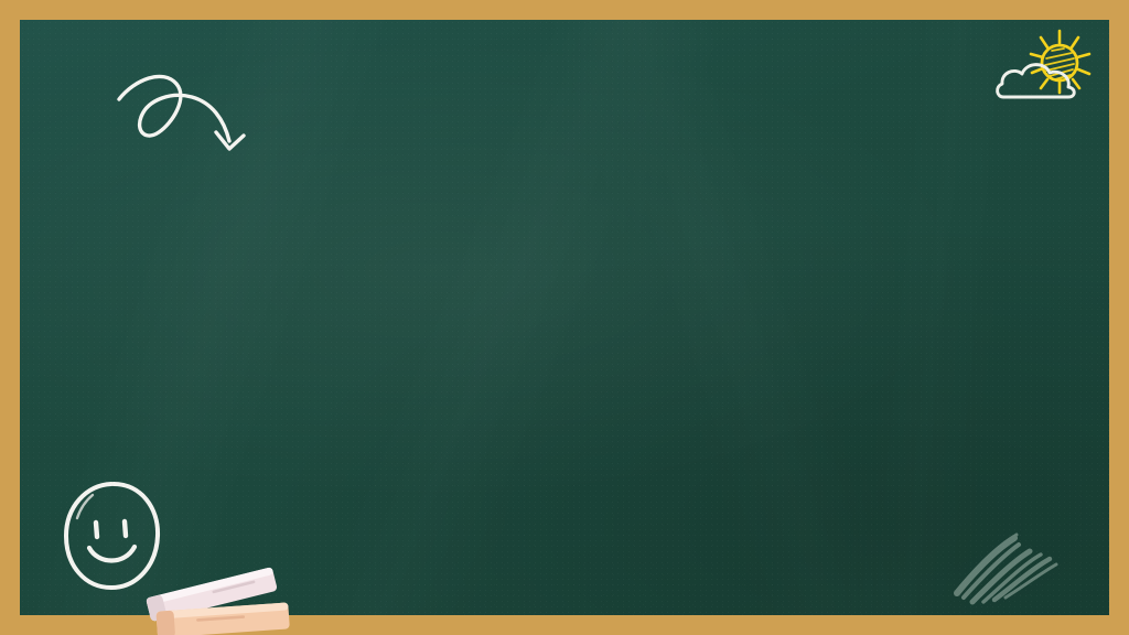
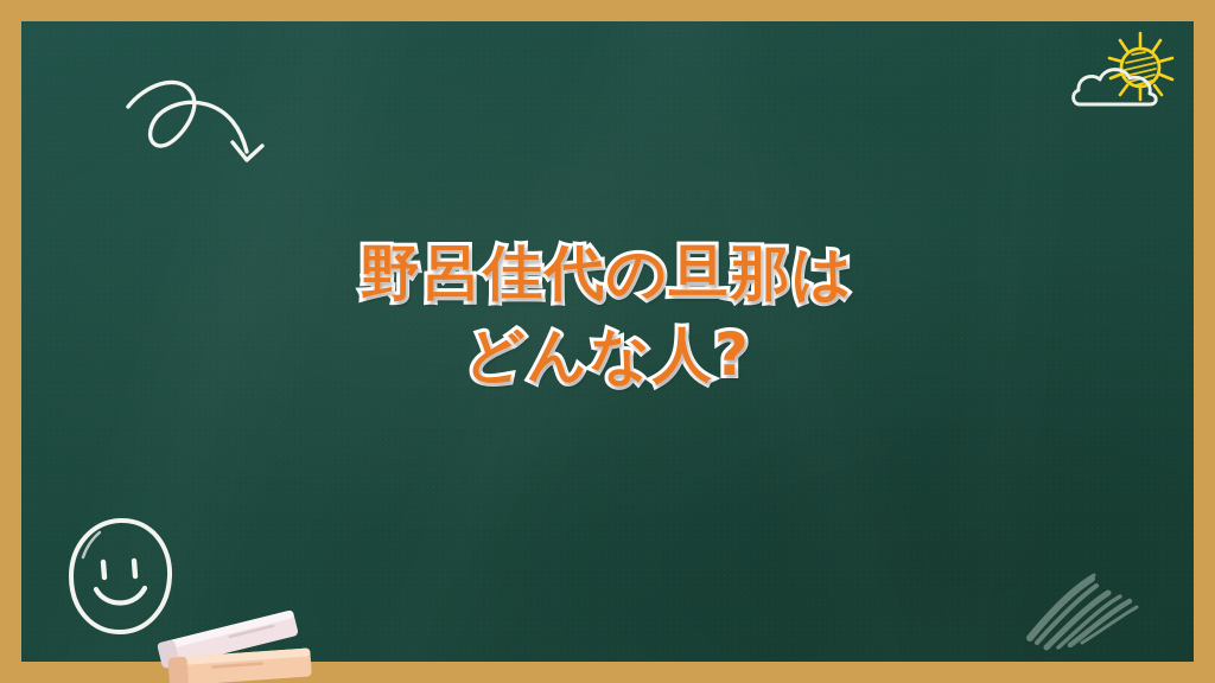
+ 野呂佳代の旦那は
+ どんな人?
